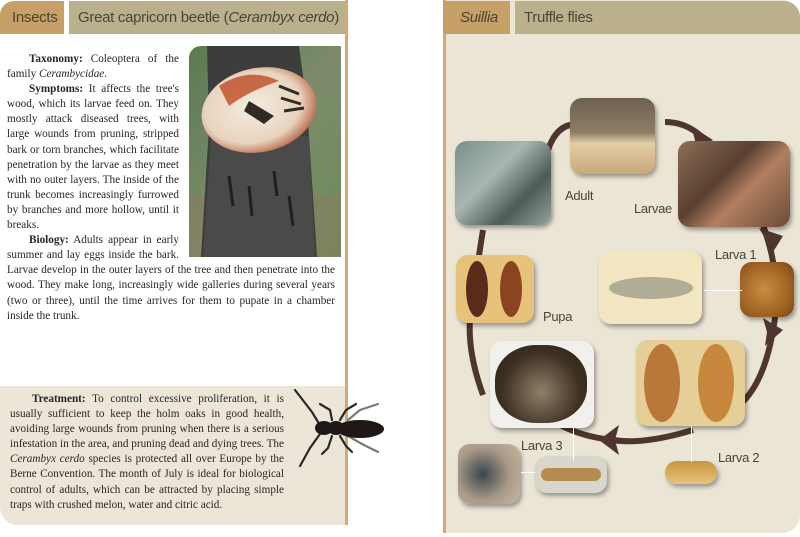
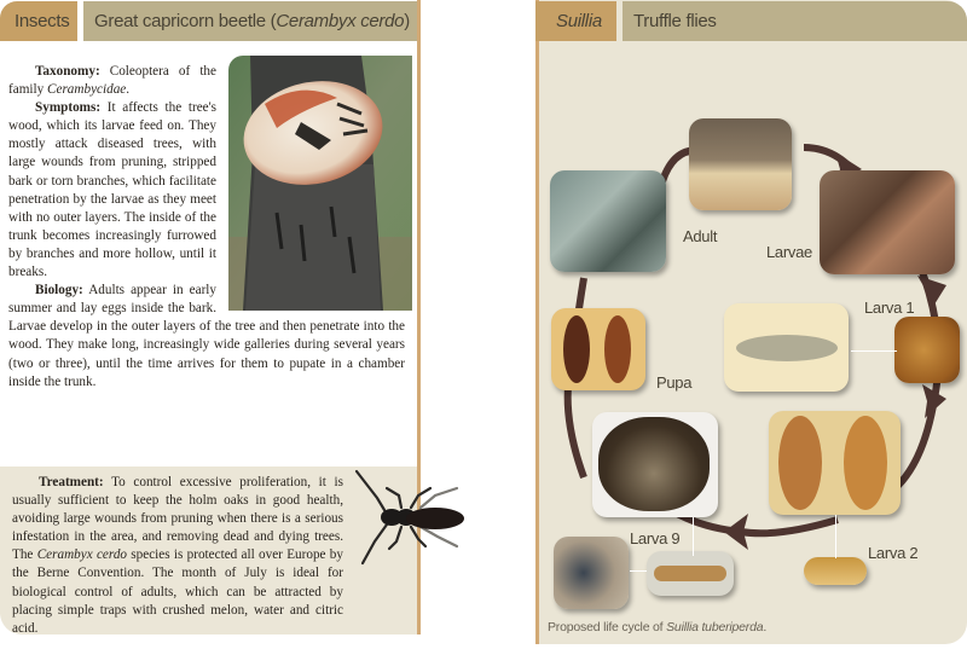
  Insects
  Great capricorn beetle (Cerambyx cerdo)
  Taxonomy: Coleoptera of the family Cerambycidae.
  Symptoms: It affects the tree's wood, which its larvae feed on. They mostly attack diseased trees, with large wounds from pruning, stripped bark or torn branches, which facilitate penetration by the larvae as they meet with no outer layers. The inside of the trunk becomes increasingly furrowed by branches and more hollow, until it breaks.
  Biology: Adults appear in early summer and lay eggs inside the bark. Larvae develop in the outer layers of the tree and then penetrate into the wood. They make long, increasingly wide galleries during several years (two or three), until the time arrives for them to pupate in a chamber inside the trunk.
- Treatment: To control excessive proliferation, it is usually sufficient to keep the holm oaks in good health, avoiding large wounds from pruning when there is a serious infestation in the area, and pruning dead and dying trees. The Cerambyx cerdo species is protected all over Europe by the Berne Convention. The month of July is ideal for biological control of adults, which can be attracted by placing simple traps with crushed melon, water and citric acid.
+ Treatment: To control excessive proliferation, it is usually sufficient to keep the holm oaks in good health, avoiding large wounds from pruning when there is a serious infestation in the area, and removing dead and dying trees. The Cerambyx cerdo species is protected all over Europe by the Berne Convention. The month of July is ideal for biological control of adults, which can be attracted by placing simple traps with crushed melon, water and citric acid.
  Suillia
  Truffle flies
  Adult
  Larvae
  Larva 1
  Pupa
- Larva 3
+ Larva 9
  Larva 2
+ Proposed life cycle of Suillia tuberiperda.
